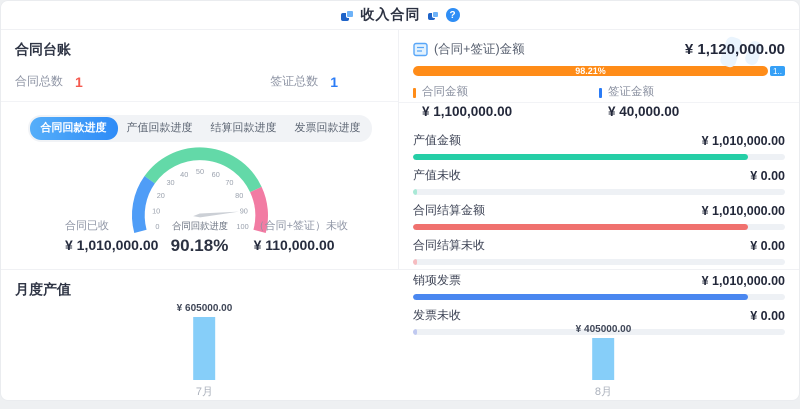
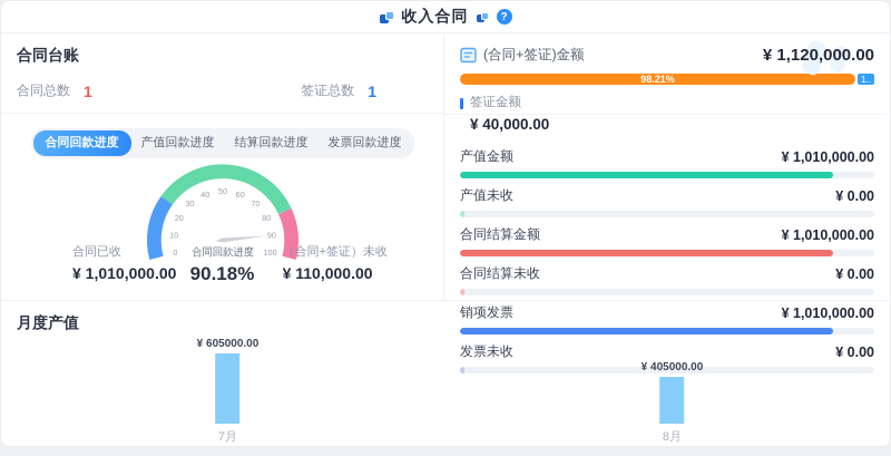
  收入合同
  ?
  合同台账
  合同总数
  1
  签证总数
  1
  合同回款进度
  产值回款进度
  结算回款进度
  发票回款进度
  0
  10
  20
  30
  40
  50
  60
  70
  80
  90
  100
  合同回款进度
  90.18%
  合同已收
  ¥ 1,010,000.00
  （合同+签证）未收
  ¥ 110,000.00
  (合同+签证)金额
  ¥ 1,120,000.00
  98.21%
  1..
- 合同金额
- ¥ 1,100,000.00
  签证金额
  ¥ 40,000.00
  产值金额
  ¥ 1,010,000.00
  产值未收
  ¥ 0.00
  合同结算金额
  ¥ 1,010,000.00
  合同结算未收
  ¥ 0.00
  销项发票
  ¥ 1,010,000.00
  发票未收
  ¥ 0.00
  月度产值
  ¥ 605000.00
  7月
  ¥ 405000.00
  8月
